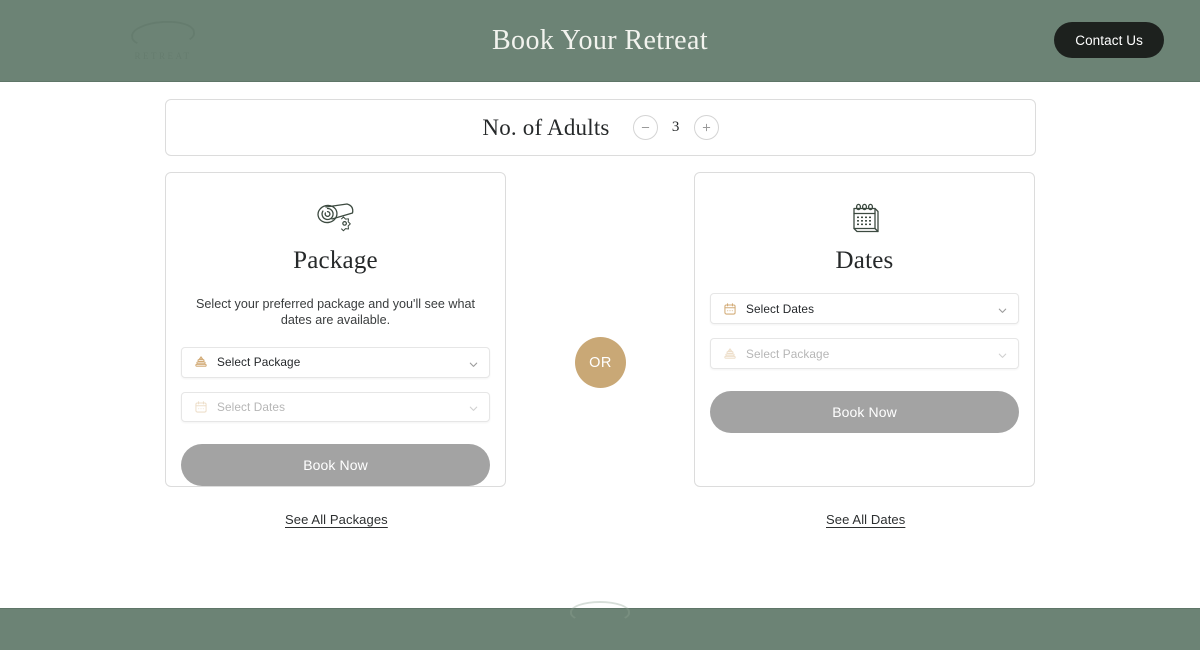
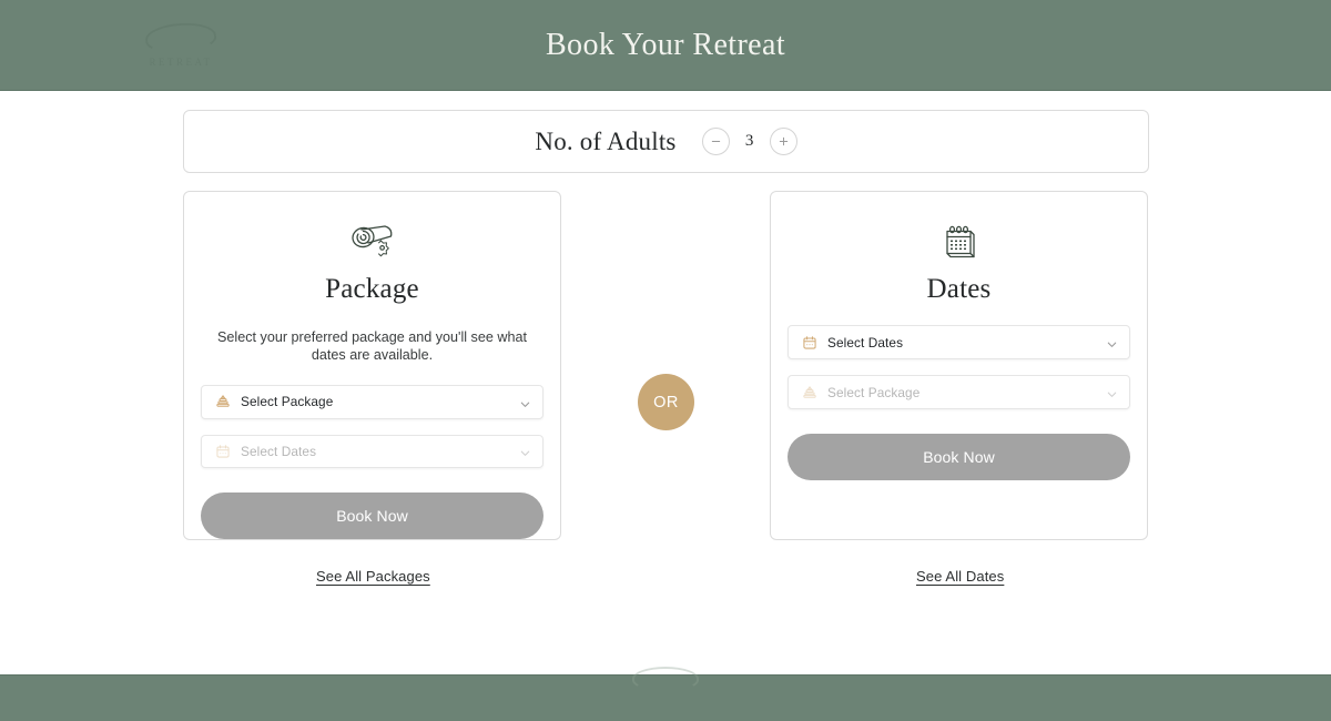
  Book Your Retreat
- Contact Us
  No. of Adults
  3
  Package
  Select your preferred package and you'll see what dates are available.
  Select Package
  Select Dates
  Book Now
  Dates
  Select Dates
  Select Package
  Book Now
  OR
  See All Packages
  See All Dates
